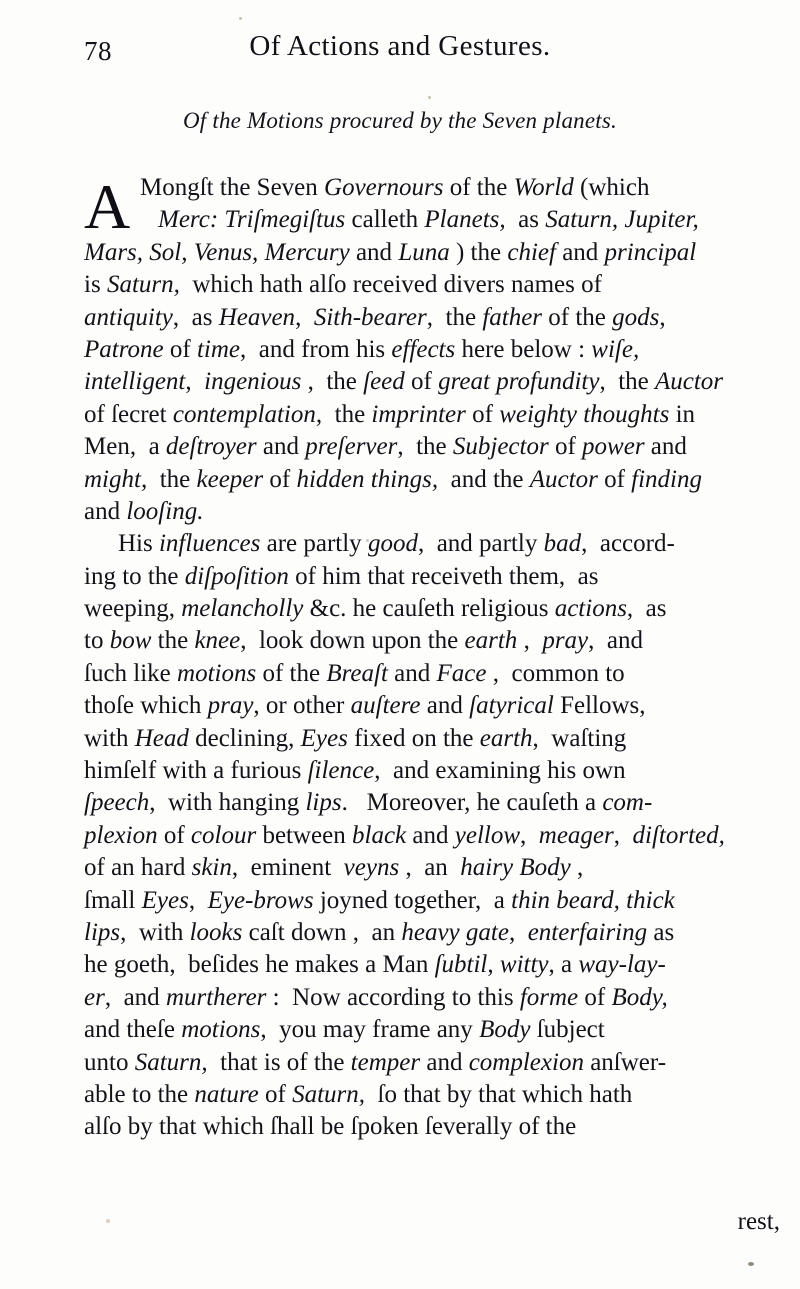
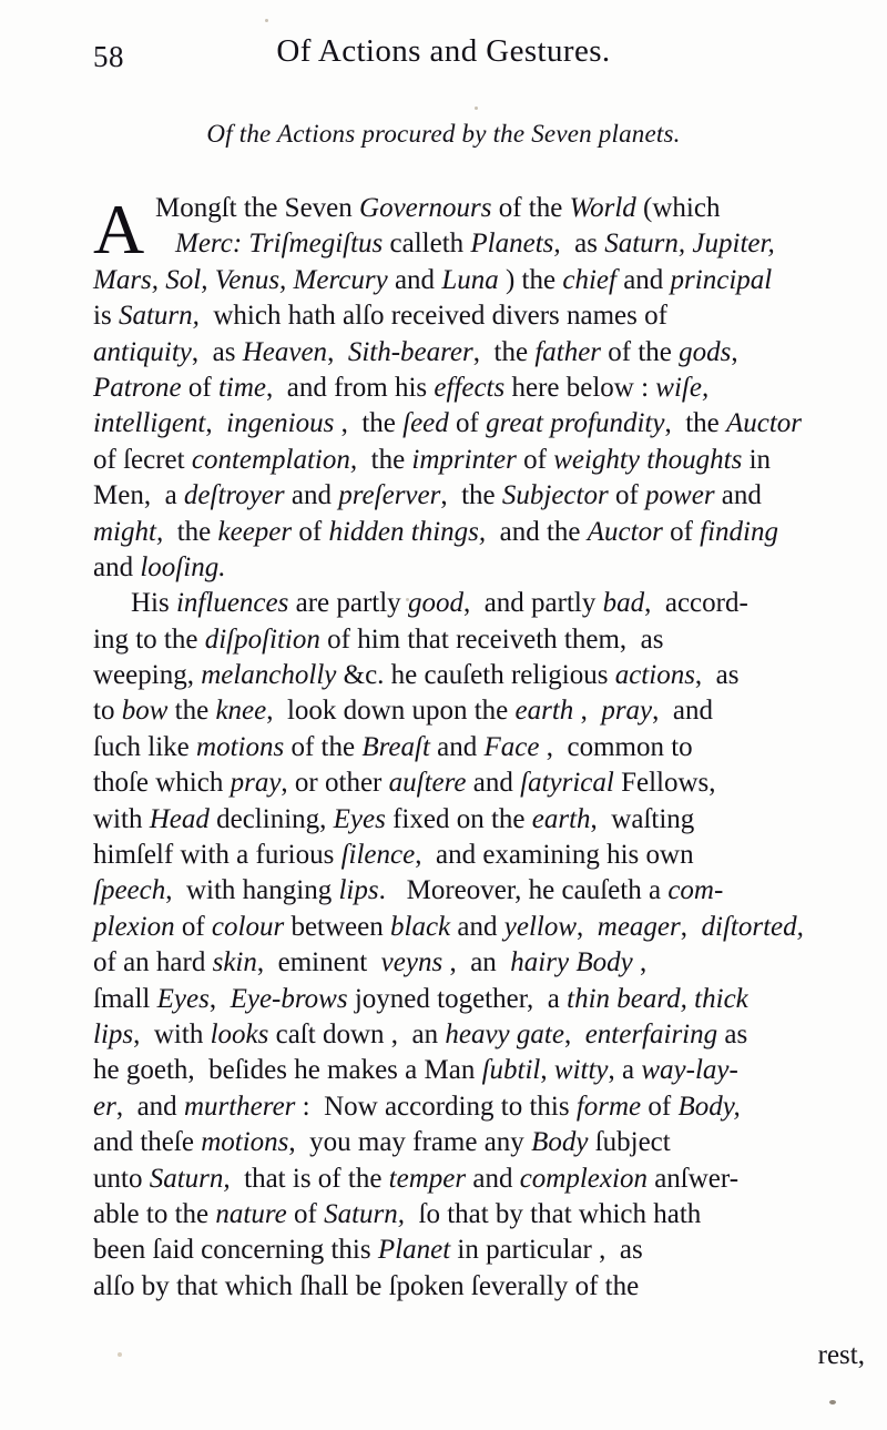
- 78
+ 58
  Of Actions and Gestures.
- Of the Motions procured by the Seven planets.
+ Of the Actions procured by the Seven planets.
  A
  Mongſt the Seven Governours of the World (which
  Merc: Triſmegiſtus calleth Planets, as Saturn, Jupiter,
  Mars, Sol, Venus, Mercury and Luna ) the chief and principal
  is Saturn, which hath alſo received divers names of
  antiquity, as Heaven, Sith-bearer, the father of the gods,
  Patrone of time, and from his effects here below : wiſe,
  intelligent, ingenious , the ſeed of great profundity, the Auctor
  of ſecret contemplation, the imprinter of weighty thoughts in
  Men, a deſtroyer and preſerver, the Subjector of power and
  might, the keeper of hidden things, and the Auctor of finding
  and looſing.
  His influences are partly good, and partly bad, accord-
  ing to the diſpoſition of him that receiveth them, as
  weeping, melancholly &c. he cauſeth religious actions, as
  to bow the knee, look down upon the earth , pray, and
  ſuch like motions of the Breaſt and Face , common to
  thoſe which pray, or other auſtere and ſatyrical Fellows,
  with Head declining, Eyes fixed on the earth, waſting
  himſelf with a furious ſilence, and examining his own
  ſpeech, with hanging lips. Moreover, he cauſeth a com-
  plexion of colour between black and yellow, meager, diſtorted,
  of an hard skin, eminent veyns , an hairy Body ,
  ſmall Eyes, Eye-brows joyned together, a thin beard, thick
  lips, with looks caſt down , an heavy gate, enterfairing as
  he goeth, beſides he makes a Man ſubtil, witty, a way-lay-
  er, and murtherer : Now according to this forme of Body,
  and theſe motions, you may frame any Body ſubject
  unto Saturn, that is of the temper and complexion anſwer-
  able to the nature of Saturn, ſo that by that which hath
+ been ſaid concerning this Planet in particular , as
  alſo by that which ſhall be ſpoken ſeverally of the
  rest,
